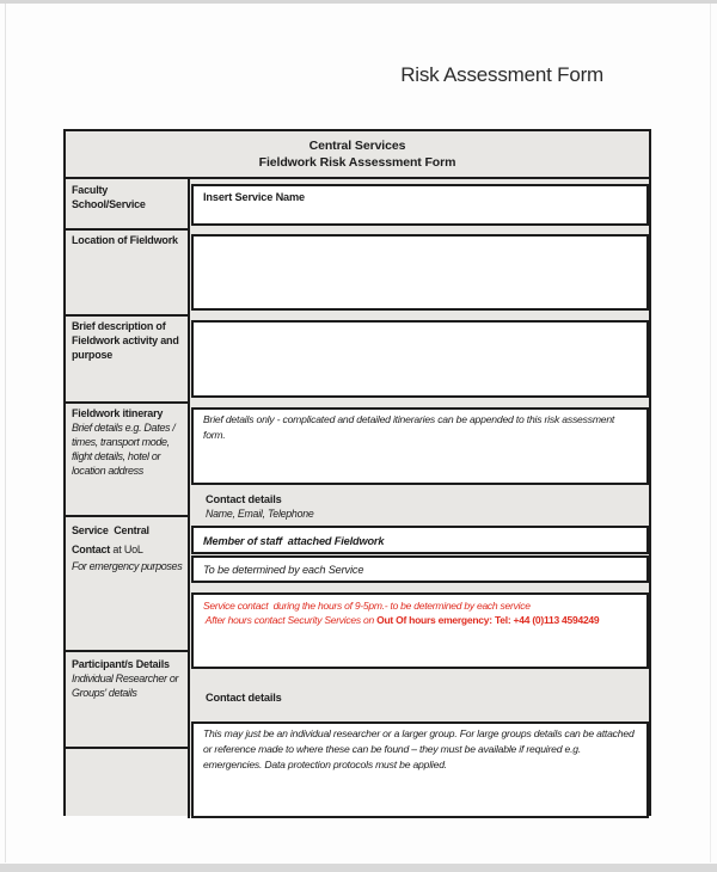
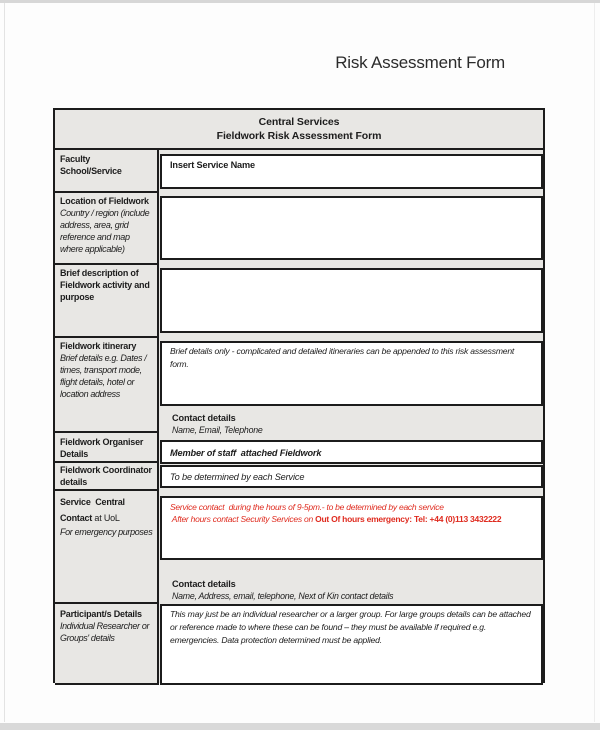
  Risk Assessment Form
  Central Services
  Fieldwork Risk Assessment Form
  Faculty
  School/Service
  Location of Fieldwork
+ Country / region (include
+ address, area, grid
+ reference and map
+ where applicable)
  Brief description of
  Fieldwork activity and
  purpose
  Fieldwork itinerary
  Brief details e.g. Dates /
  times, transport mode,
  flight details, hotel or
  location address
+ Fieldwork Organiser
+ Details
+ Fieldwork Coordinator
+ details
  Service Central
  Contact at UoL
  For emergency purposes
  Participant/s Details
  Individual Researcher or
  Groups' details
  Insert Service Name
  Brief details only - complicated and detailed itineraries can be appended to this risk assessment form.
  Contact details
  Name, Email, Telephone
  Member of staff attached Fieldwork
  To be determined by each Service
  Service contact during the hours of 9-5pm.- to be determined by each service
- After hours contact Security Services on Out Of hours emergency: Tel: +44 (0)113 4594249
+ After hours contact Security Services on Out Of hours emergency: Tel: +44 (0)113 3432222
  Contact details
+ Name, Address, email, telephone, Next of Kin contact details
- This may just be an individual researcher or a larger group. For large groups details can be attached or reference made to where these can be found – they must be available if required e.g. emergencies. Data protection protocols must be applied.
+ This may just be an individual researcher or a larger group. For large groups details can be attached or reference made to where these can be found – they must be available if required e.g. emergencies. Data protection determined must be applied.
